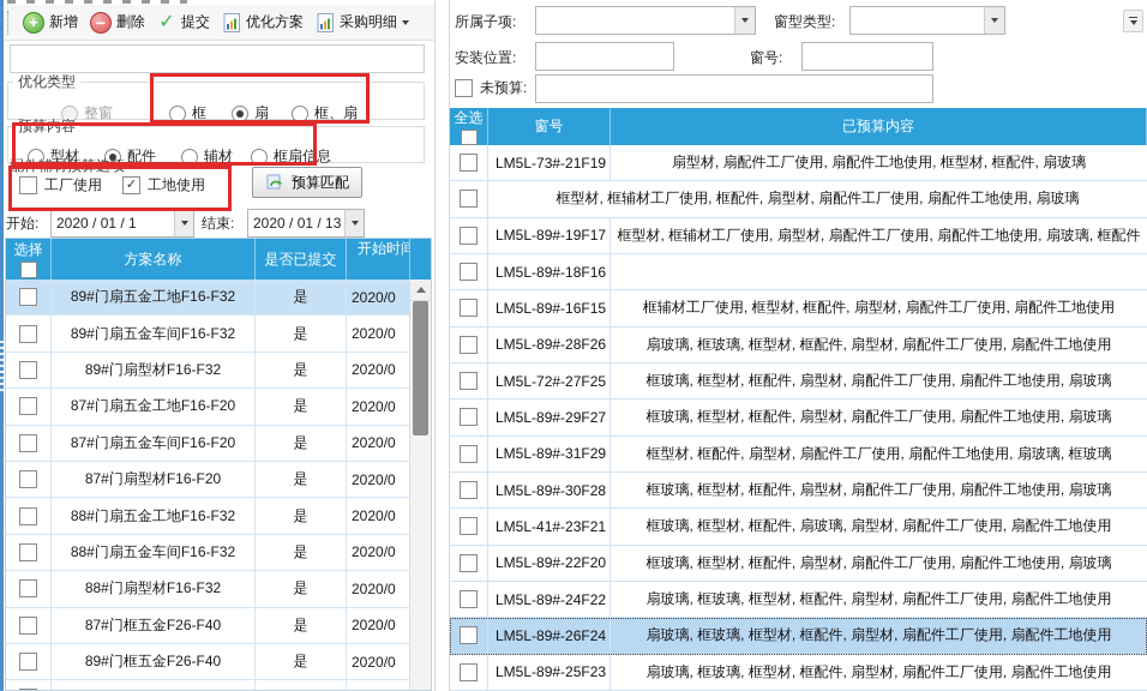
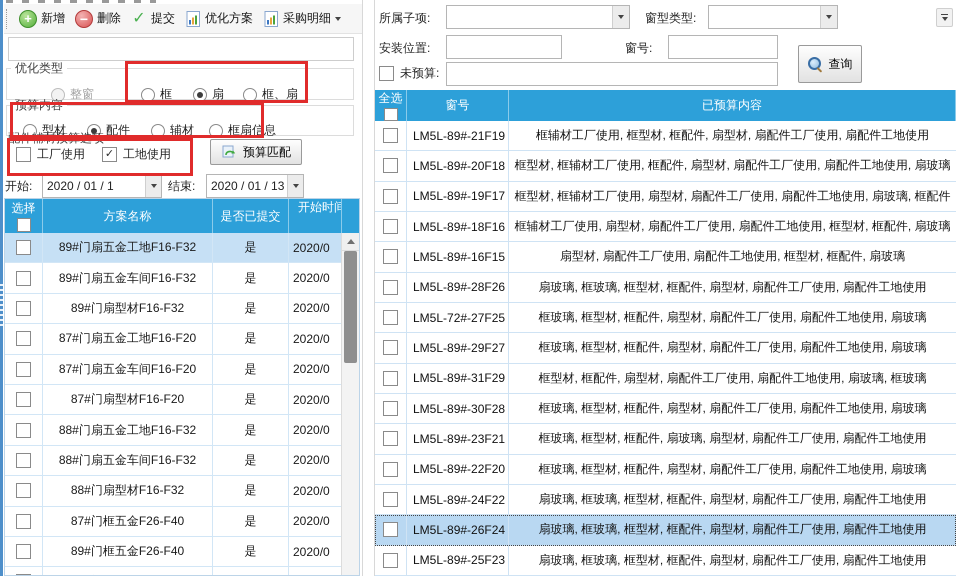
  +
  新增
  −
  删除
  ✓
  提交
  优化方案
  采购明细
  优化类型
  整窗
  框
  扇
  框、扇
  预算内容
  型材
  配件
  辅材
  框扇信息
  配件辅材预算选项
  工厂使用
  ✓
  工地使用
  预算匹配
  开始:
  2020 / 01 / 1
  结束:
  2020 / 01 / 13
  选择
  方案名称
  是否已提交
  开始时间
  89#门扇五金工地F16-F32
  是
  2020/0
  89#门扇五金车间F16-F32
  是
  2020/0
  89#门扇型材F16-F32
  是
  2020/0
  87#门扇五金工地F16-F20
  是
  2020/0
  87#门扇五金车间F16-F20
  是
  2020/0
  87#门扇型材F16-F20
  是
  2020/0
  88#门扇五金工地F16-F32
  是
  2020/0
  88#门扇五金车间F16-F32
  是
  2020/0
  88#门扇型材F16-F32
  是
  2020/0
  87#门框五金F26-F40
  是
  2020/0
  89#门框五金F26-F40
  是
  2020/0
  所属子项:
  窗型类型:
  安装位置:
  窗号:
  未预算:
+ 查询
  全选
  窗号
  已预算内容
- LM5L-73#-21F19
+ LM5L-89#-21F19
- 扇型材, 扇配件工厂使用, 扇配件工地使用, 框型材, 框配件, 扇玻璃
+ 框辅材工厂使用, 框型材, 框配件, 扇型材, 扇配件工厂使用, 扇配件工地使用
+ LM5L-89#-20F18
  框型材, 框辅材工厂使用, 框配件, 扇型材, 扇配件工厂使用, 扇配件工地使用, 扇玻璃
  LM5L-89#-19F17
  框型材, 框辅材工厂使用, 扇型材, 扇配件工厂使用, 扇配件工地使用, 扇玻璃, 框配件
  LM5L-89#-18F16
+ 框辅材工厂使用, 扇型材, 扇配件工厂使用, 扇配件工地使用, 框型材, 框配件, 扇玻璃
  LM5L-89#-16F15
- 框辅材工厂使用, 框型材, 框配件, 扇型材, 扇配件工厂使用, 扇配件工地使用
+ 扇型材, 扇配件工厂使用, 扇配件工地使用, 框型材, 框配件, 扇玻璃
  LM5L-89#-28F26
  扇玻璃, 框玻璃, 框型材, 框配件, 扇型材, 扇配件工厂使用, 扇配件工地使用
  LM5L-72#-27F25
  框玻璃, 框型材, 框配件, 扇型材, 扇配件工厂使用, 扇配件工地使用, 扇玻璃
  LM5L-89#-29F27
  框玻璃, 框型材, 框配件, 扇型材, 扇配件工厂使用, 扇配件工地使用, 扇玻璃
  LM5L-89#-31F29
  框型材, 框配件, 扇型材, 扇配件工厂使用, 扇配件工地使用, 扇玻璃, 框玻璃
  LM5L-89#-30F28
  框玻璃, 框型材, 框配件, 扇型材, 扇配件工厂使用, 扇配件工地使用, 扇玻璃
- LM5L-41#-23F21
+ LM5L-89#-23F21
  框玻璃, 框型材, 框配件, 扇玻璃, 扇型材, 扇配件工厂使用, 扇配件工地使用
  LM5L-89#-22F20
  框玻璃, 框型材, 框配件, 扇型材, 扇配件工厂使用, 扇配件工地使用, 扇玻璃
  LM5L-89#-24F22
  扇玻璃, 框玻璃, 框型材, 框配件, 扇型材, 扇配件工厂使用, 扇配件工地使用
  LM5L-89#-26F24
  扇玻璃, 框玻璃, 框型材, 框配件, 扇型材, 扇配件工厂使用, 扇配件工地使用
  LM5L-89#-25F23
  扇玻璃, 框玻璃, 框型材, 框配件, 扇型材, 扇配件工厂使用, 扇配件工地使用
